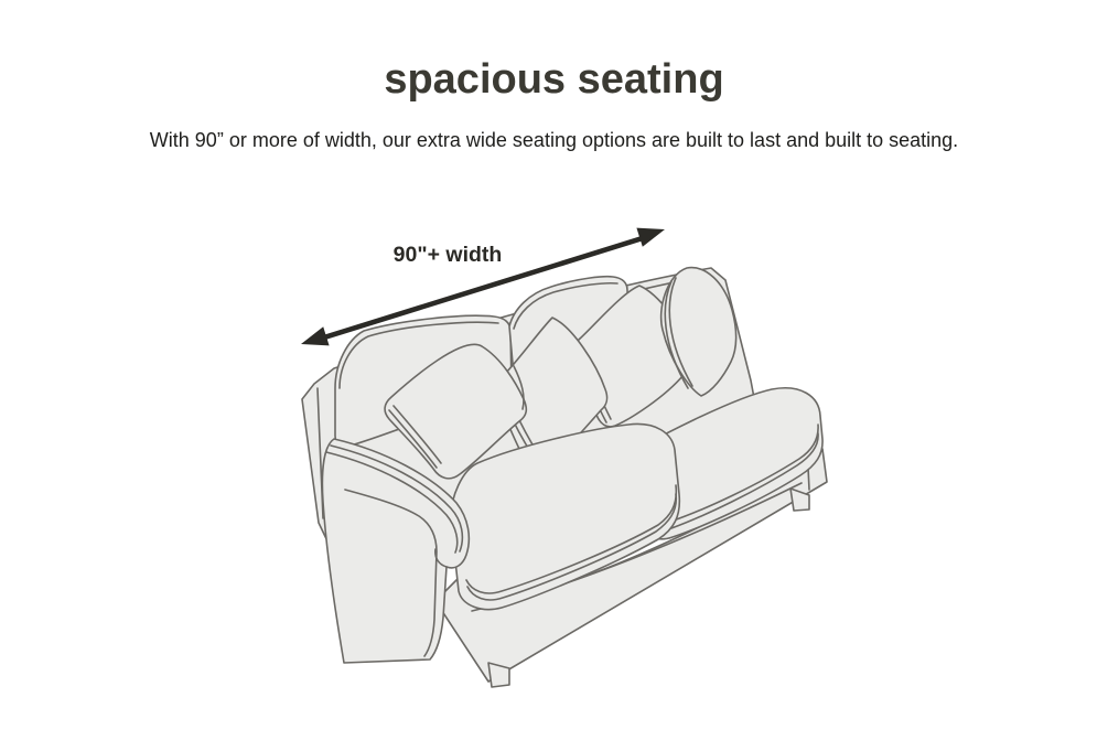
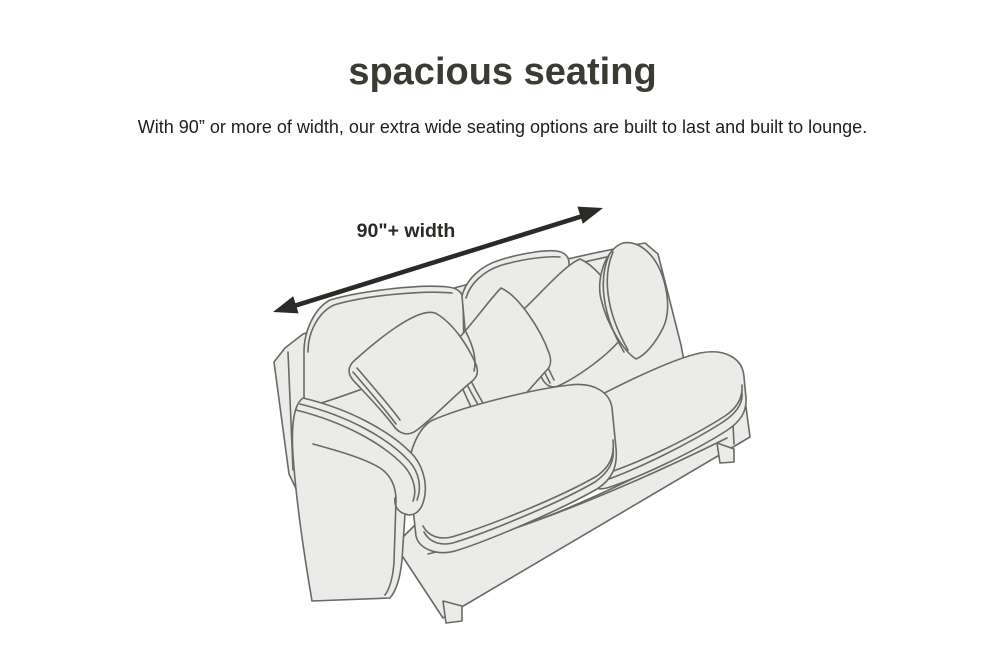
  spacious seating
- With 90” or more of width, our extra wide seating options are built to last and built to seating.
+ With 90” or more of width, our extra wide seating options are built to last and built to lounge.
  90"+ width
